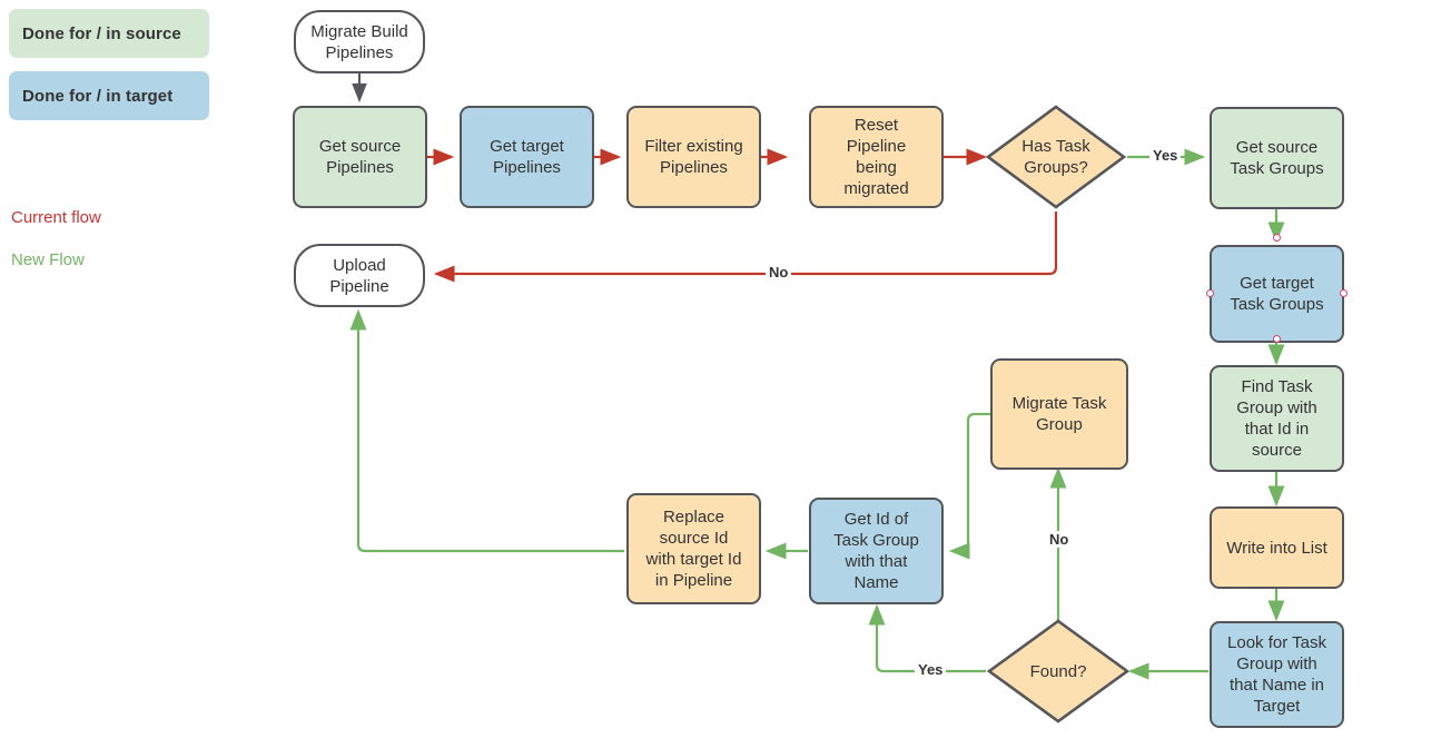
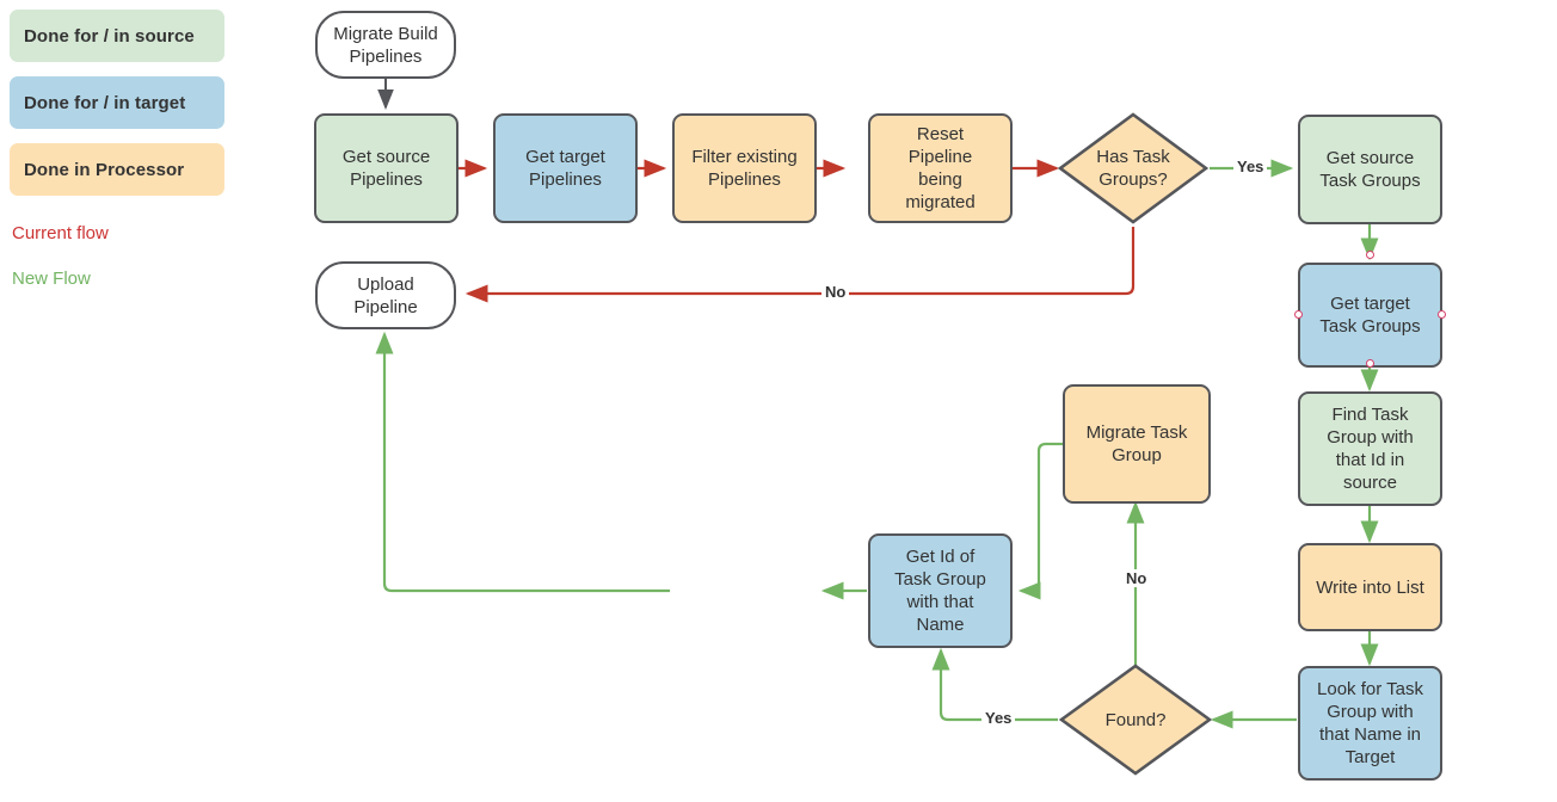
  Done for / in source
  Done for / in target
+ Done in Processor
  Current flow
  New Flow
  Migrate Build
  Pipelines
  Get source
  Pipelines
  Get target
  Pipelines
  Filter existing
  Pipelines
  Reset
  Pipeline
  being
  migrated
  Has Task
  Groups?
  Get source
  Task Groups
  Get target
  Task Groups
  Find Task
  Group with
  that Id in
  source
  Write into List
  Look for Task
  Group with
  that Name in
  Target
  Found?
  Migrate Task
  Group
  Get Id of
  Task Group
  with that
  Name
- Replace
- source Id
- with target Id
- in Pipeline
  Upload
  Pipeline
  Yes
  No
  No
  Yes
